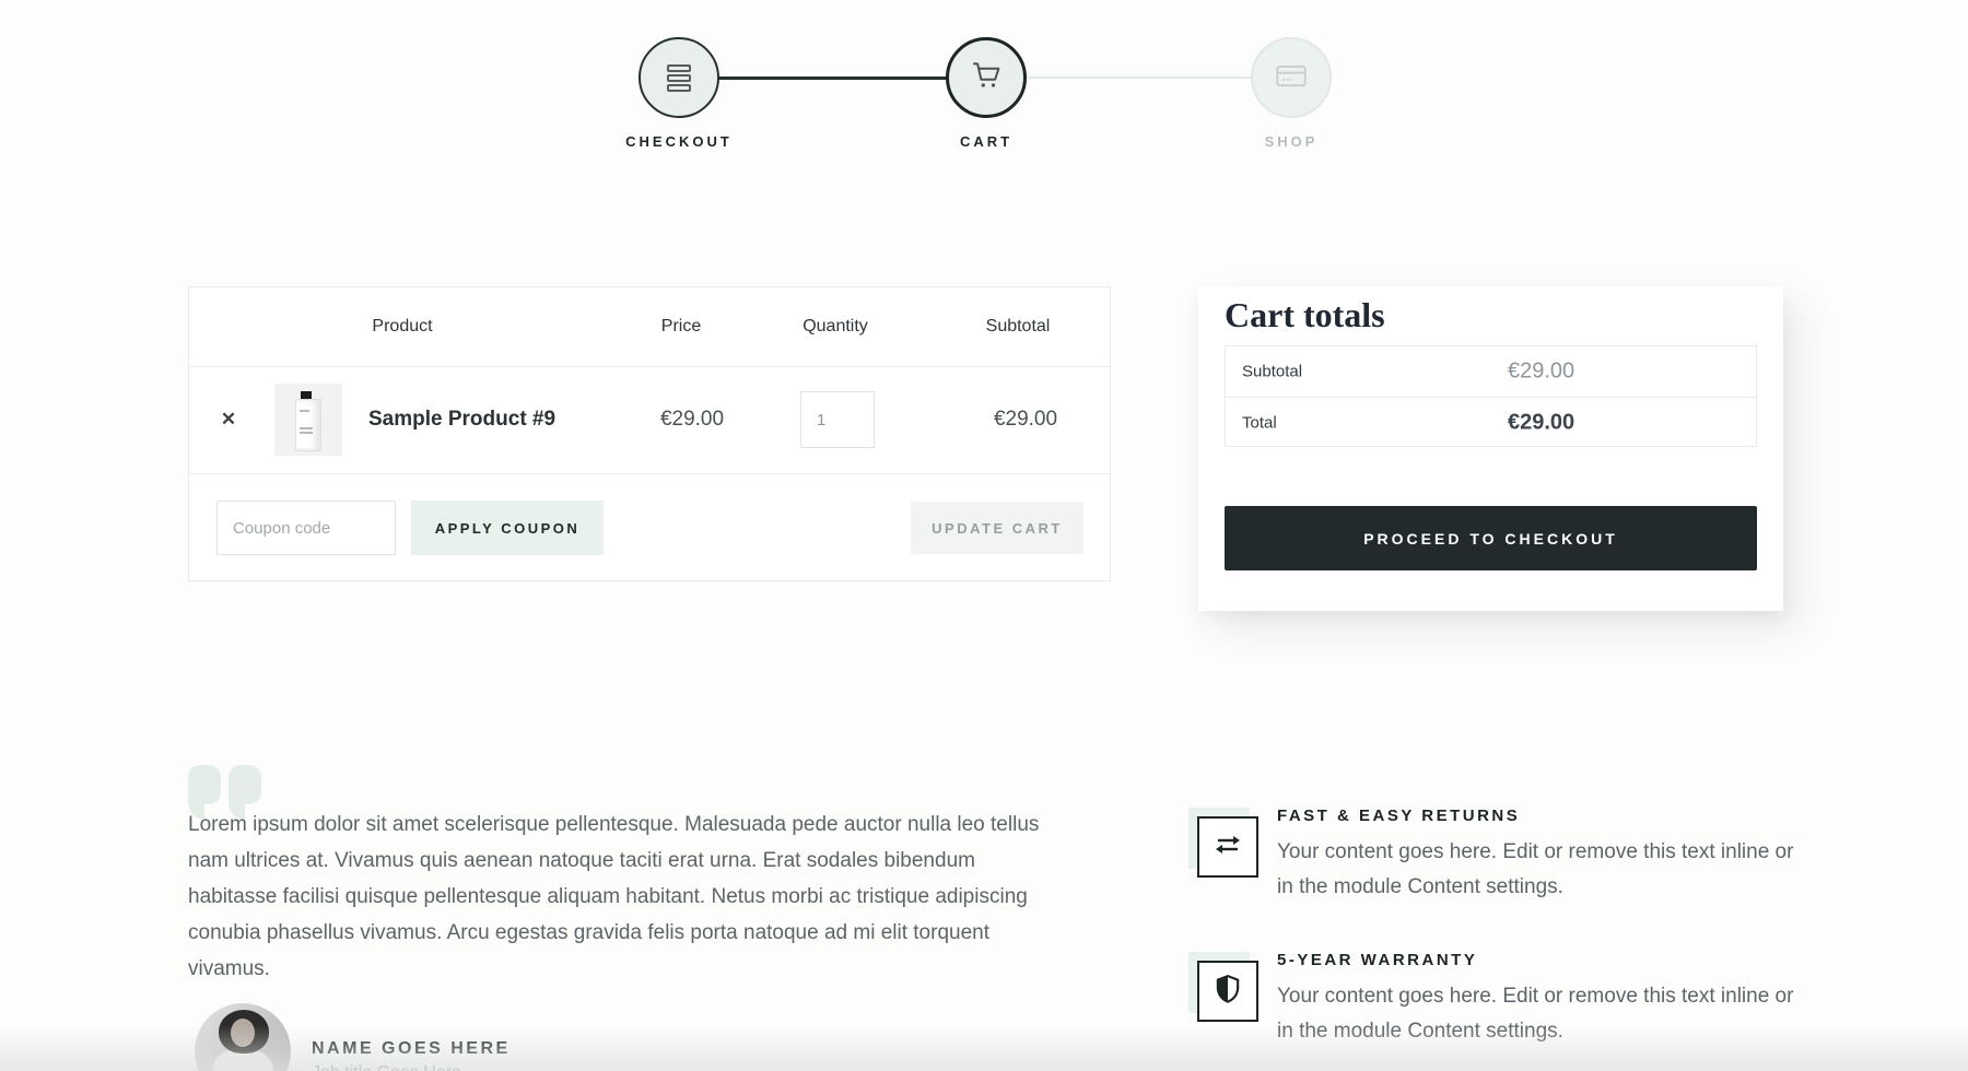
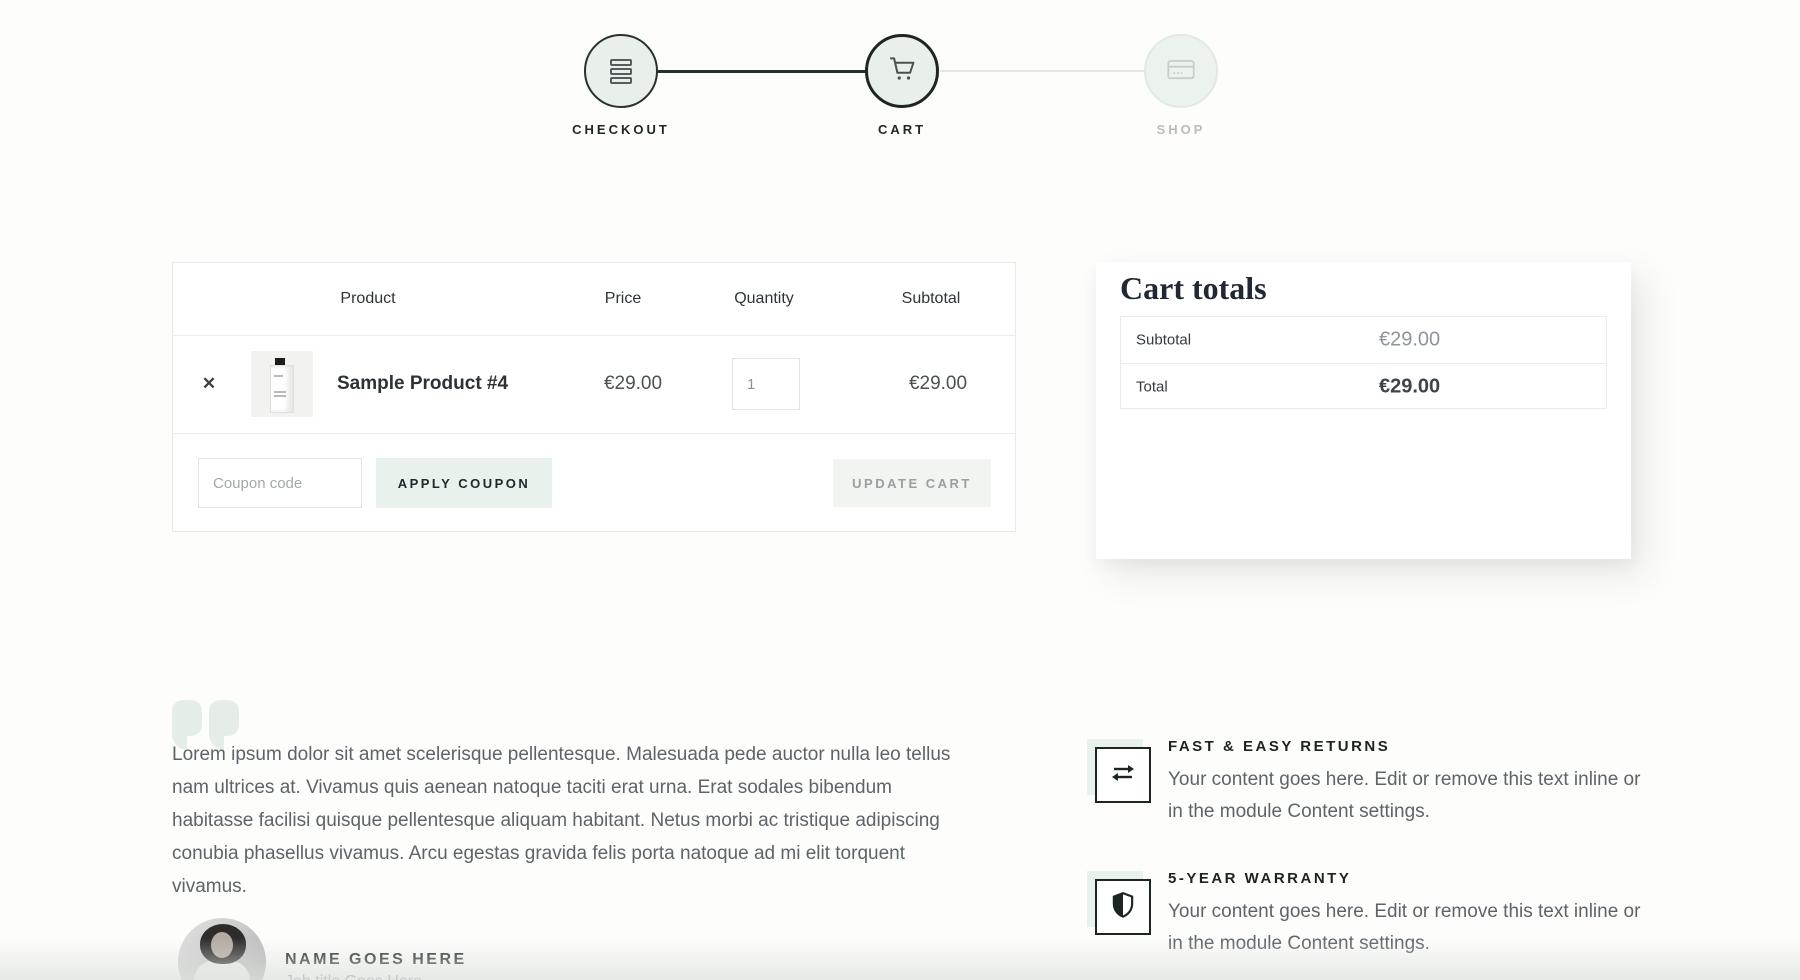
  CHECKOUT
  CART
  SHOP
  Product
  Price
  Quantity
  Subtotal
  ✕
- Sample Product #9
+ Sample Product #4
  €29.00
  1
  €29.00
  Coupon code
  APPLY COUPON
  UPDATE CART
  Cart totals
  Subtotal
  €29.00
  Total
  €29.00
- PROCEED TO CHECKOUT
  Lorem ipsum dolor sit amet scelerisque pellentesque. Malesuada pede auctor nulla leo tellus nam ultrices at. Vivamus quis aenean natoque taciti erat urna. Erat sodales bibendum habitasse facilisi quisque pellentesque aliquam habitant. Netus morbi ac tristique adipiscing conubia phasellus vivamus. Arcu egestas gravida felis porta natoque ad mi elit torquent vivamus.
  FAST & EASY RETURNS
  Your content goes here. Edit or remove this text inline or in the module Content settings.
  5-YEAR WARRANTY
